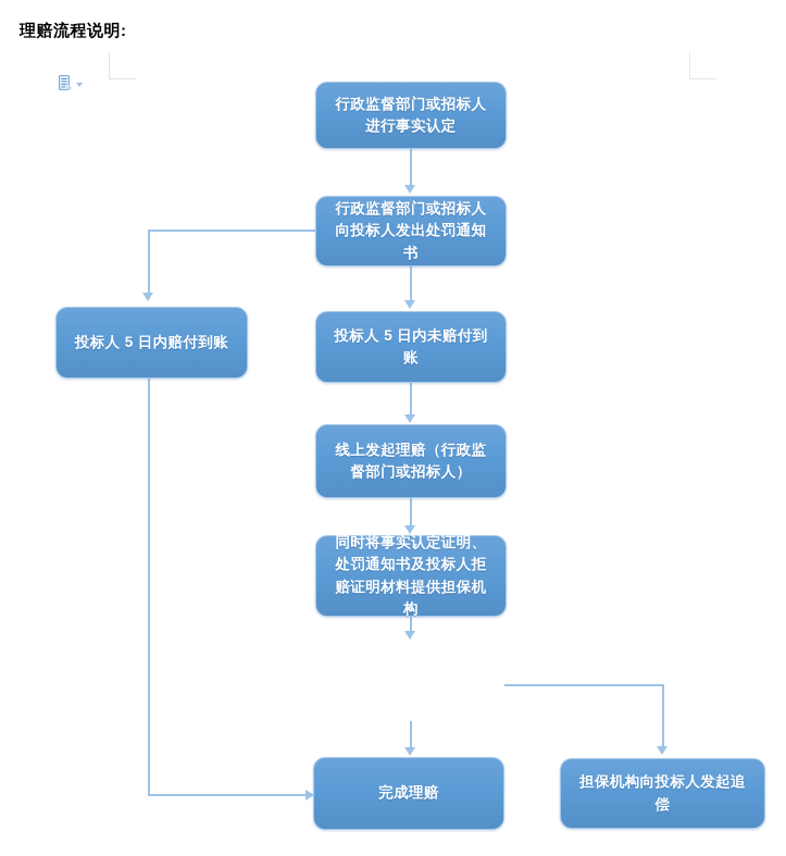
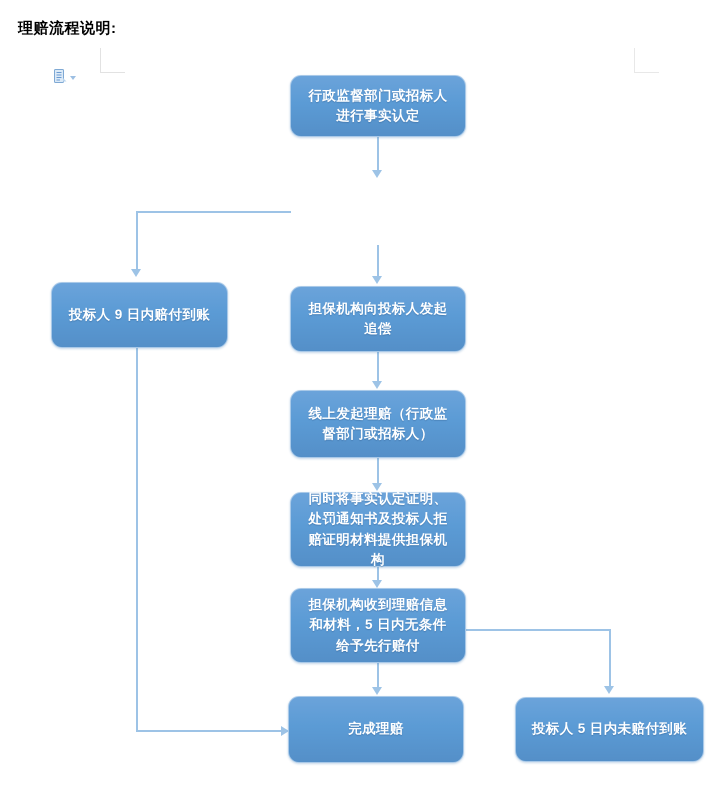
  理赔流程说明:
  行政监督部门或招标人进行事实认定
- 行政监督部门或招标人向投标人发出处罚通知书
- 投标人 5 日内赔付到账
+ 投标人 9 日内赔付到账
- 投标人 5 日内未赔付到账
+ 担保机构向投标人发起追偿
  线上发起理赔（行政监督部门或招标人）
  同时将事实认定证明、处罚通知书及投标人拒赔证明材料提供担保机构
+ 担保机构收到理赔信息和材料，5 日内无条件给予先行赔付
  完成理赔
- 担保机构向投标人发起追偿
+ 投标人 5 日内未赔付到账
